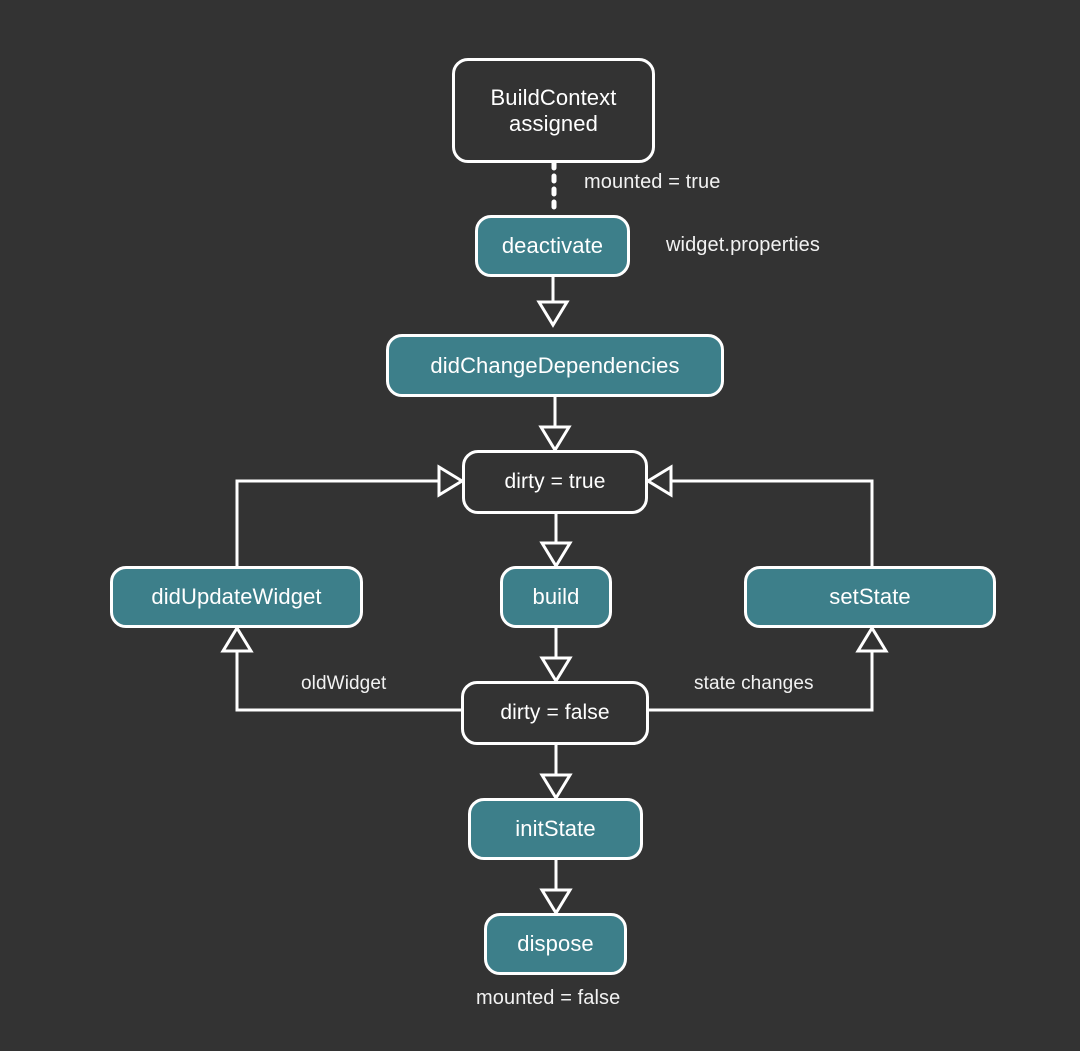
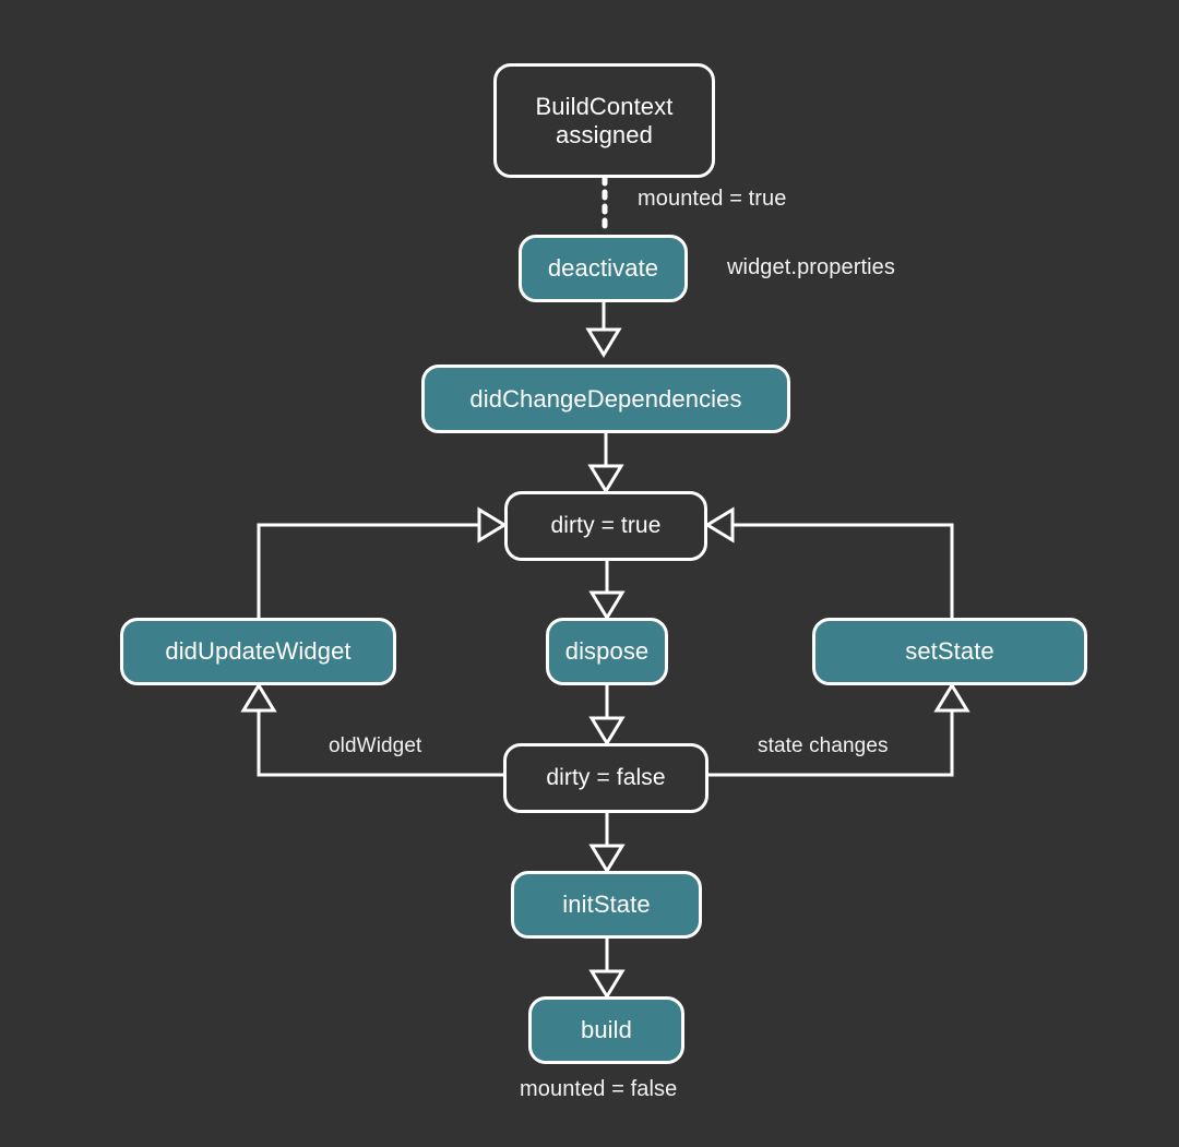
  BuildContext
  assigned
  deactivate
  didChangeDependencies
  dirty = true
  didUpdateWidget
- build
+ dispose
  setState
  dirty = false
  initState
- dispose
+ build
  mounted = true
  widget.properties
  oldWidget
  state changes
  mounted = false
